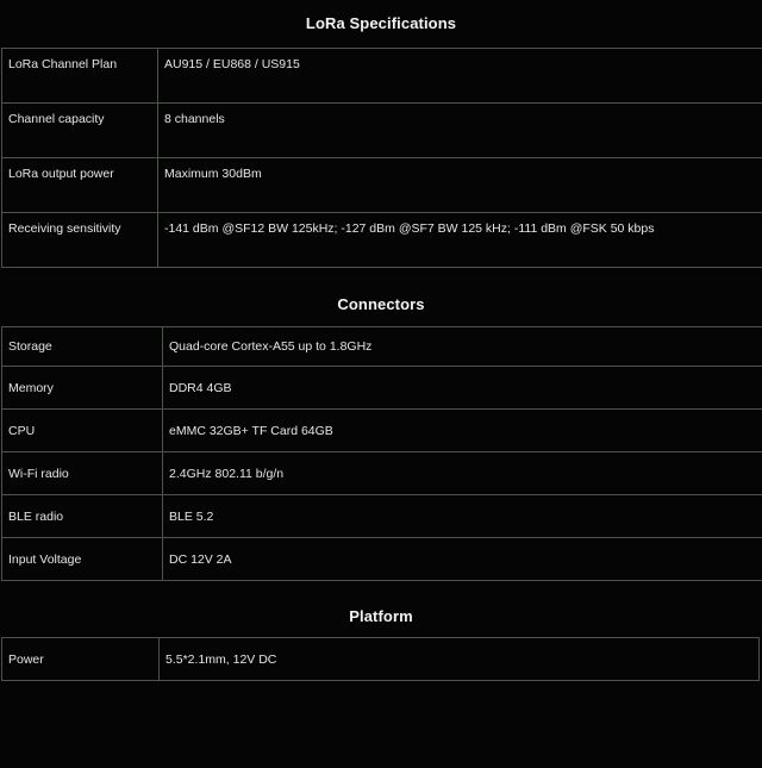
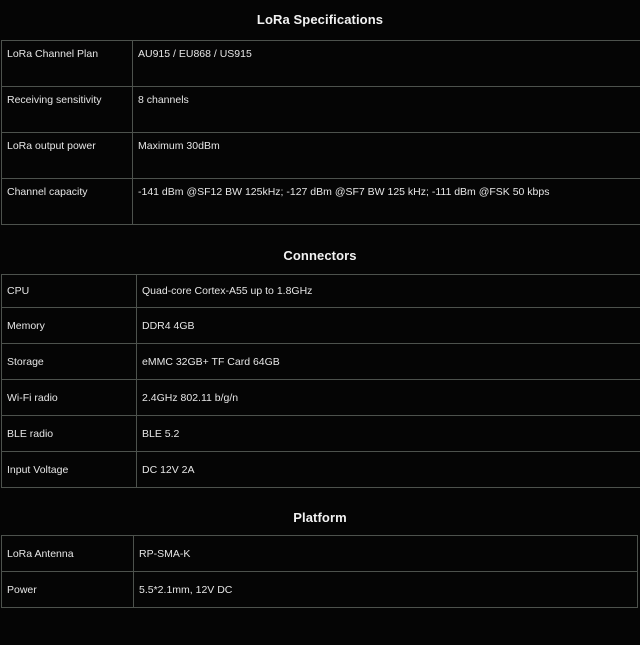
  LoRa Specifications
  LoRa Channel Plan	AU915 / EU868 / US915
- Channel capacity	8 channels
+ Receiving sensitivity	8 channels
  LoRa output power	Maximum 30dBm
- Receiving sensitivity	-141 dBm @SF12 BW 125kHz; -127 dBm @SF7 BW 125 kHz; -111 dBm @FSK 50 kbps
+ Channel capacity	-141 dBm @SF12 BW 125kHz; -127 dBm @SF7 BW 125 kHz; -111 dBm @FSK 50 kbps
  Connectors
- Storage	Quad-core Cortex-A55 up to 1.8GHz
+ CPU	Quad-core Cortex-A55 up to 1.8GHz
  Memory	DDR4 4GB
- CPU	eMMC 32GB+ TF Card 64GB
+ Storage	eMMC 32GB+ TF Card 64GB
  Wi-Fi radio	2.4GHz 802.11 b/g/n
  BLE radio	BLE 5.2
  Input Voltage	DC 12V 2A
  Platform
+ LoRa Antenna	RP-SMA-K
  Power	5.5*2.1mm, 12V DC
